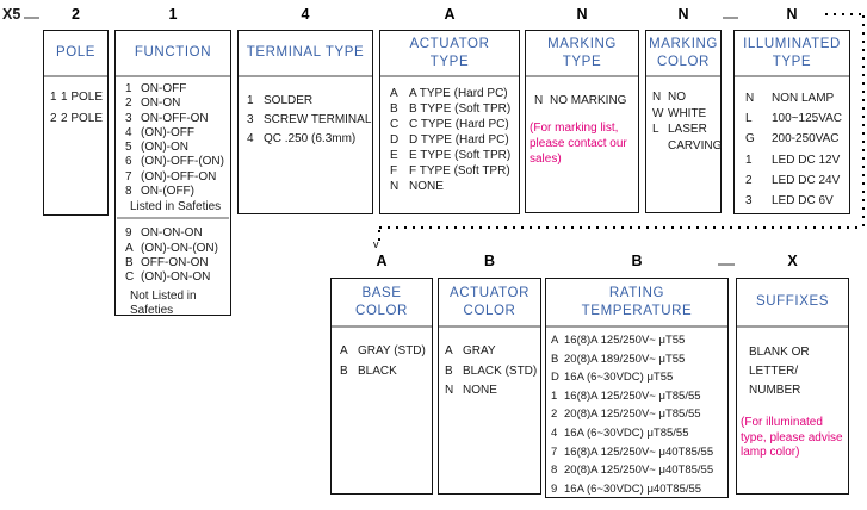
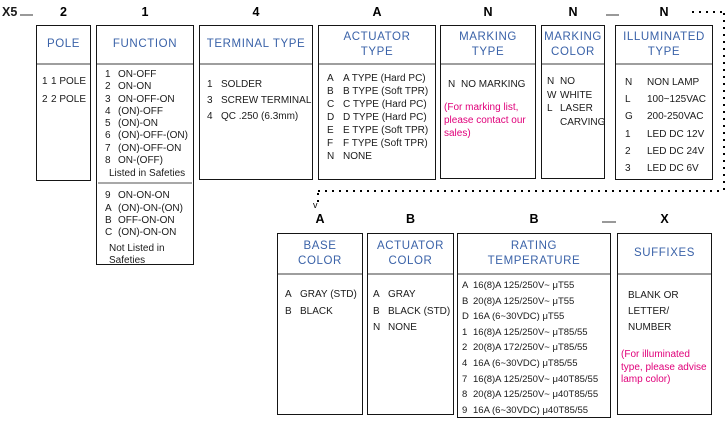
  X5
  2
  1
  4
  A
  N
  N
  N
  v
  POLE
  1
  1 POLE
  2
  2 POLE
  FUNCTION
  1
  ON-OFF
  2
  ON-ON
  3
  ON-OFF-ON
  4
  (ON)-OFF
  5
  (ON)-ON
  6
  (ON)-OFF-(ON)
  7
  (ON)-OFF-ON
  8
  ON-(OFF)
  Listed in Safeties
  9
  ON-ON-ON
  A
  (ON)-ON-(ON)
  B
  OFF-ON-ON
  C
  (ON)-ON-ON
  Not Listed in
  Safeties
  TERMINAL TYPE
  1
  SOLDER
  3
  SCREW TERMINAL
  4
  QC .250 (6.3mm)
  ACTUATOR
  TYPE
  A
  A TYPE (Hard PC)
  B
  B TYPE (Soft TPR)
  C
  C TYPE (Hard PC)
  D
  D TYPE (Hard PC)
  E
  E TYPE (Soft TPR)
  F
  F TYPE (Soft TPR)
  N
  NONE
  MARKING
  TYPE
  N
  NO MARKING
  (For marking list,
  please contact our
  sales)
  MARKING
  COLOR
  N
  NO
  W
  WHITE
  L
  LASER
  CARVING
  ILLUMINATED
  TYPE
  N
  NON LAMP
  L
  100~125VAC
  G
  200-250VAC
  1
  LED DC 12V
  2
  LED DC 24V
  3
  LED DC 6V
  A
  B
  B
  X
  BASE
  COLOR
  A
  GRAY (STD)
  B
  BLACK
  ACTUATOR
  COLOR
  A
  GRAY
  B
  BLACK (STD)
  N
  NONE
  RATING
  TEMPERATURE
  A
  16(8)A 125/250V~ μT55
  B
- 20(8)A 189/250V~ μT55
+ 20(8)A 125/250V~ μT55
  D
  16A (6~30VDC) μT55
  1
  16(8)A 125/250V~ μT85/55
  2
- 20(8)A 125/250V~ μT85/55
+ 20(8)A 172/250V~ μT85/55
  4
  16A (6~30VDC) μT85/55
  7
  16(8)A 125/250V~ μ40T85/55
  8
  20(8)A 125/250V~ μ40T85/55
  9
  16A (6~30VDC) μ40T85/55
  SUFFIXES
  BLANK OR
  LETTER/
  NUMBER
  (For illuminated
  type, please advise
  lamp color)
